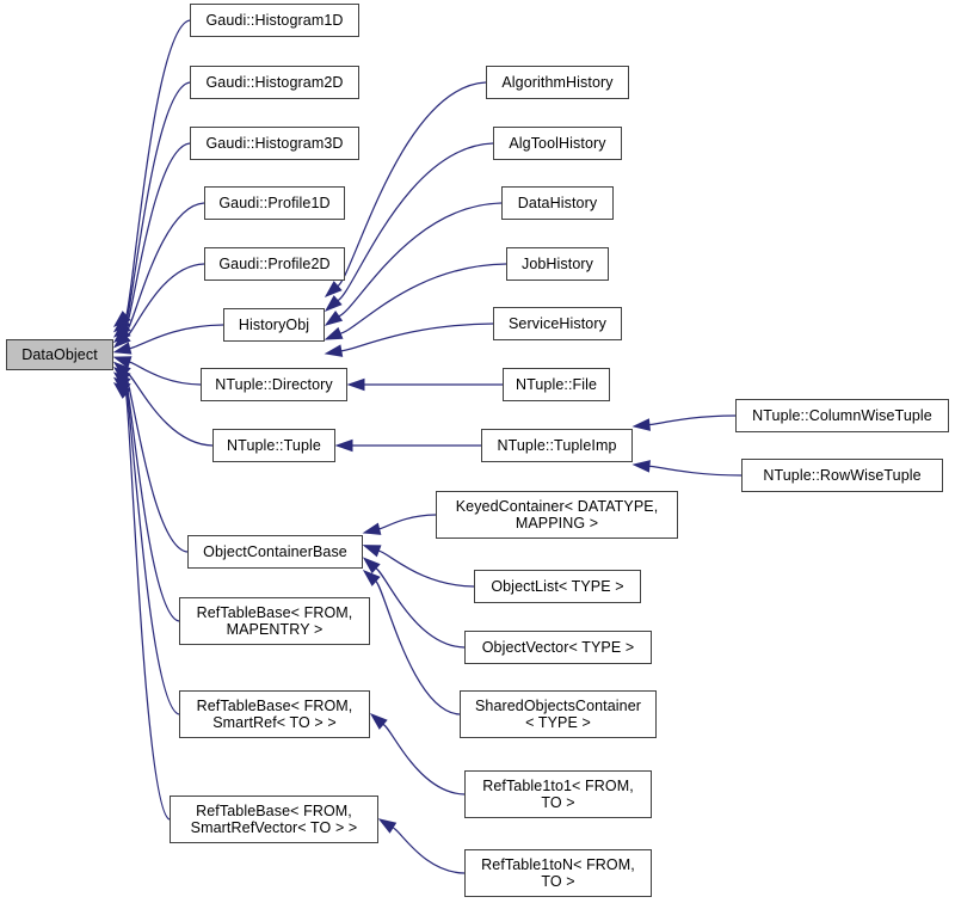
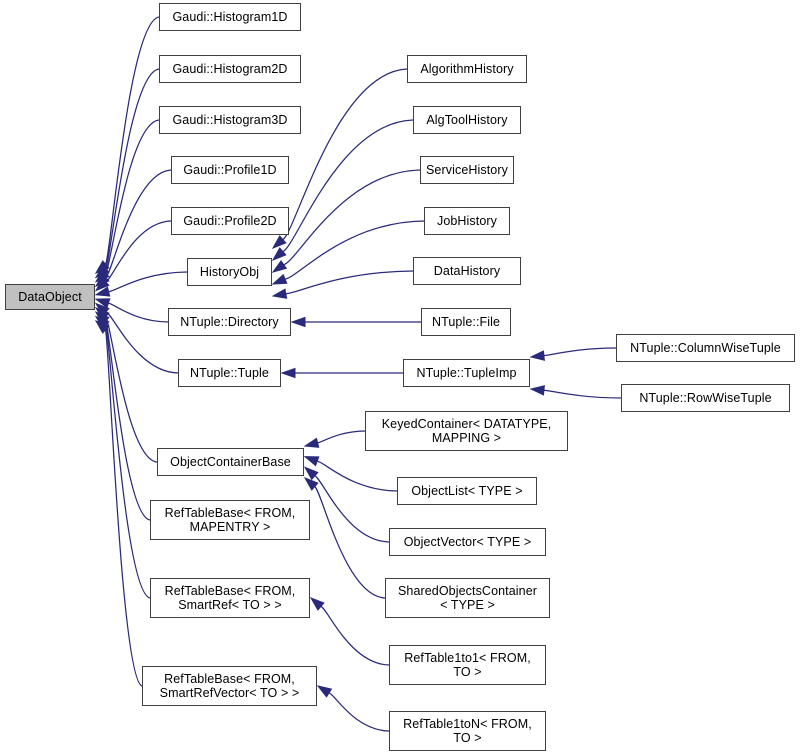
  DataObject
  Gaudi::Histogram1D
  Gaudi::Histogram2D
  Gaudi::Histogram3D
  Gaudi::Profile1D
  Gaudi::Profile2D
  HistoryObj
  NTuple::Directory
  NTuple::Tuple
  ObjectContainerBase
  RefTableBase< FROM,
  MAPENTRY >
  RefTableBase< FROM,
  SmartRef< TO > >
  RefTableBase< FROM,
  SmartRefVector< TO > >
  AlgorithmHistory
  AlgToolHistory
- DataHistory
+ ServiceHistory
  JobHistory
- ServiceHistory
+ DataHistory
  NTuple::File
  NTuple::TupleImp
  KeyedContainer< DATATYPE,
  MAPPING >
  ObjectList< TYPE >
  ObjectVector< TYPE >
  SharedObjectsContainer
  < TYPE >
  RefTable1to1< FROM,
  TO >
  RefTable1toN< FROM,
  TO >
  NTuple::ColumnWiseTuple
  NTuple::RowWiseTuple
